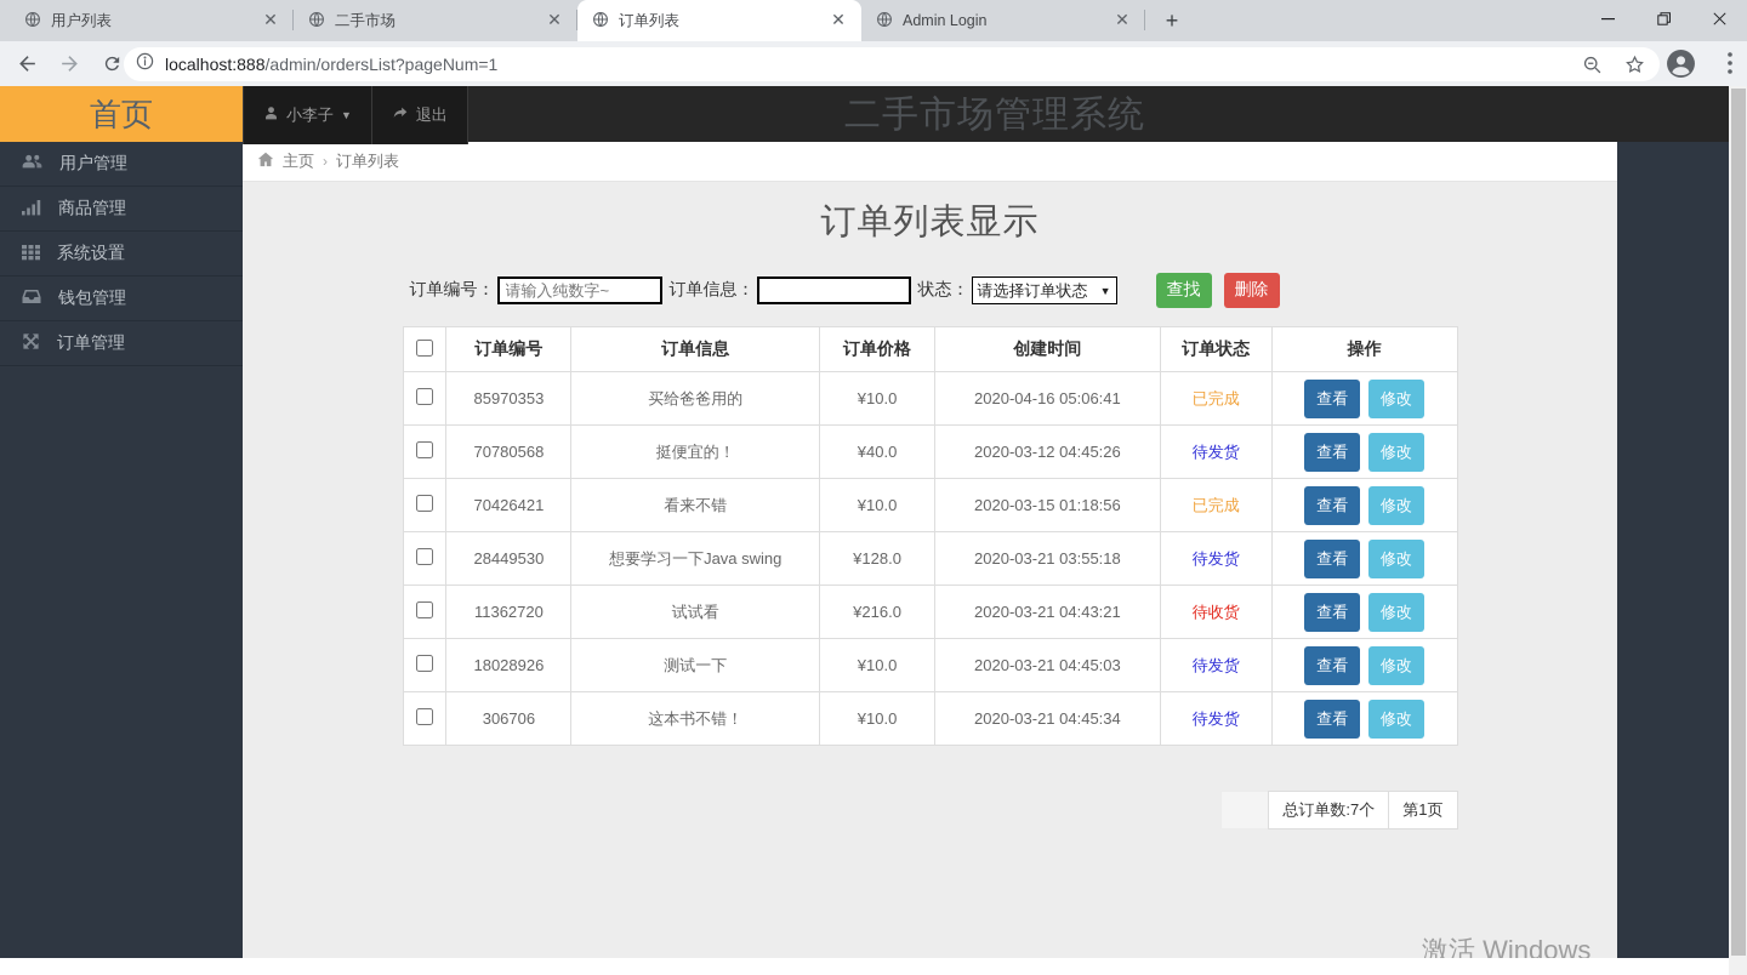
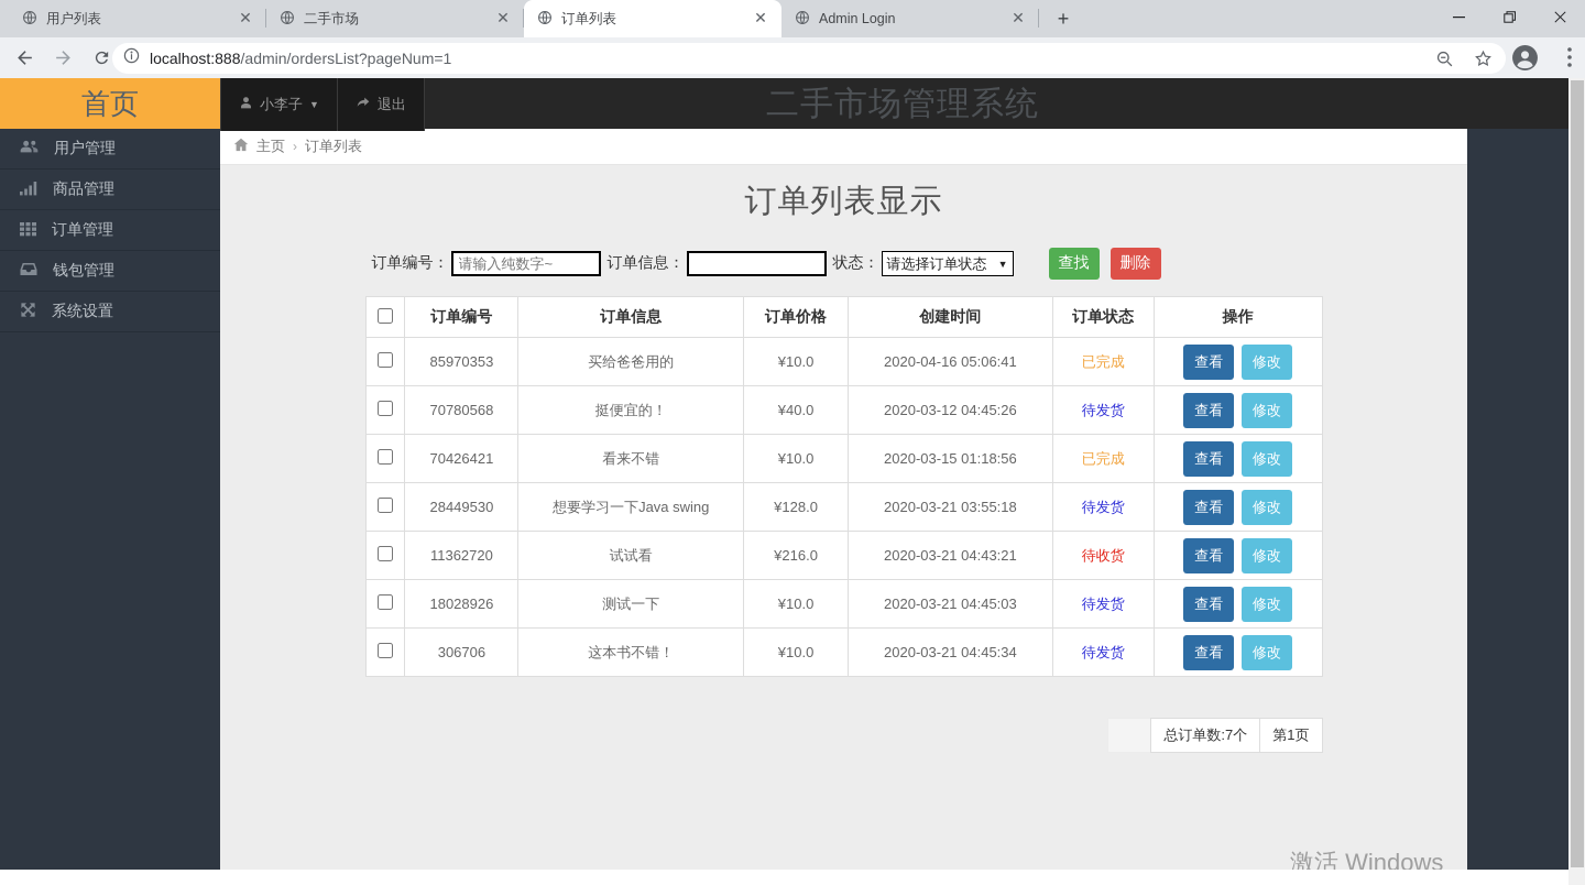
  用户列表
  ✕
  二手市场
  ✕
  订单列表
  ✕
  Admin Login
  ✕
  +
  localhost:888/admin/ordersList?pageNum=1
  二手市场管理系统
  首页
  小李子
  ▼
  退出
  用户管理
  商品管理
- 系统设置
+ 订单管理
  钱包管理
- 订单管理
+ 系统设置
  主页
  ›
  订单列表
  订单列表显示
  订单编号：
  请输入纯数字~
  订单信息：
  状态：
  请选择订单状态
  ▼
  查找
  删除
  	订单编号	订单信息	订单价格	创建时间	订单状态	操作
  	85970353	买给爸爸用的	¥10.0	2020-04-16 05:06:41	已完成	查看 修改
  	70780568	挺便宜的！	¥40.0	2020-03-12 04:45:26	待发货	查看 修改
  	70426421	看来不错	¥10.0	2020-03-15 01:18:56	已完成	查看 修改
  	28449530	想要学习一下Java swing	¥128.0	2020-03-21 03:55:18	待发货	查看 修改
  	11362720	试试看	¥216.0	2020-03-21 04:43:21	待收货	查看 修改
  	18028926	测试一下	¥10.0	2020-03-21 04:45:03	待发货	查看 修改
  	306706	这本书不错！	¥10.0	2020-03-21 04:45:34	待发货	查看 修改
  总订单数:7个
  第1页
  激活 Windows
